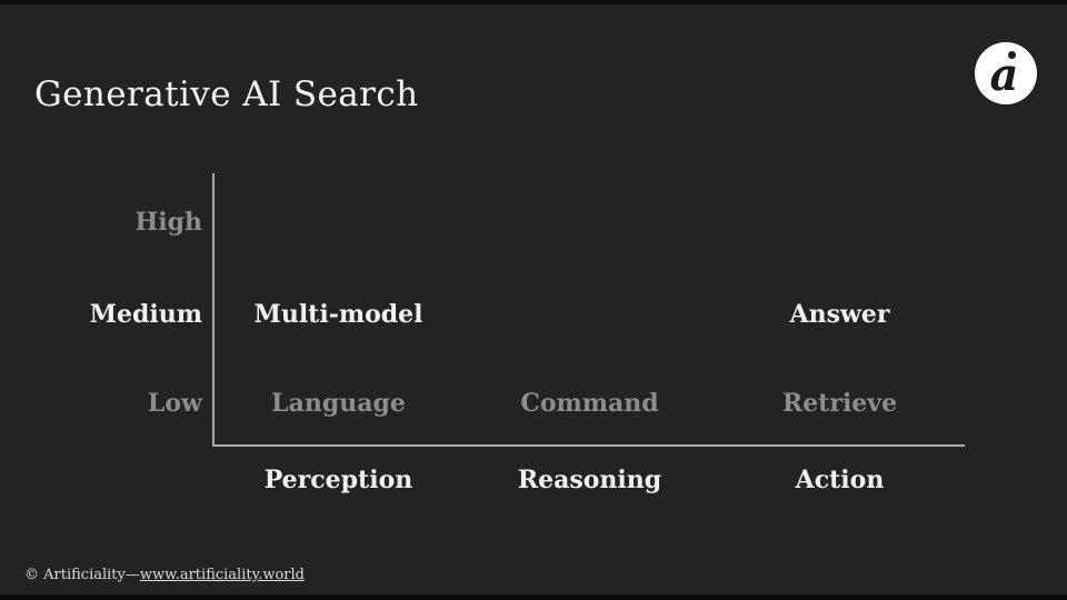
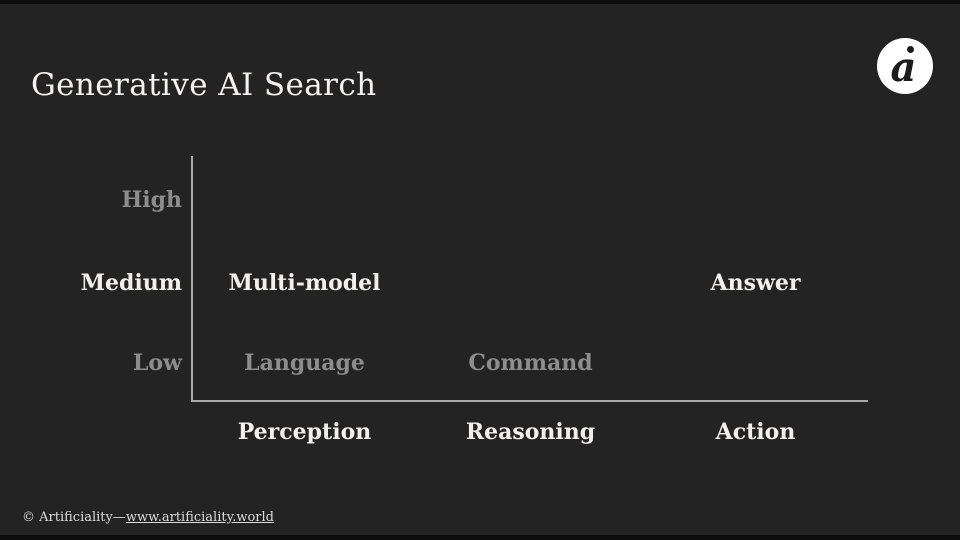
  Generative AI Search
  a
  High
  Medium
  Low
  Multi-model
  Answer
  Language
  Command
- Retrieve
  Perception
  Reasoning
  Action
  © Artificiality—www.artificiality.world
